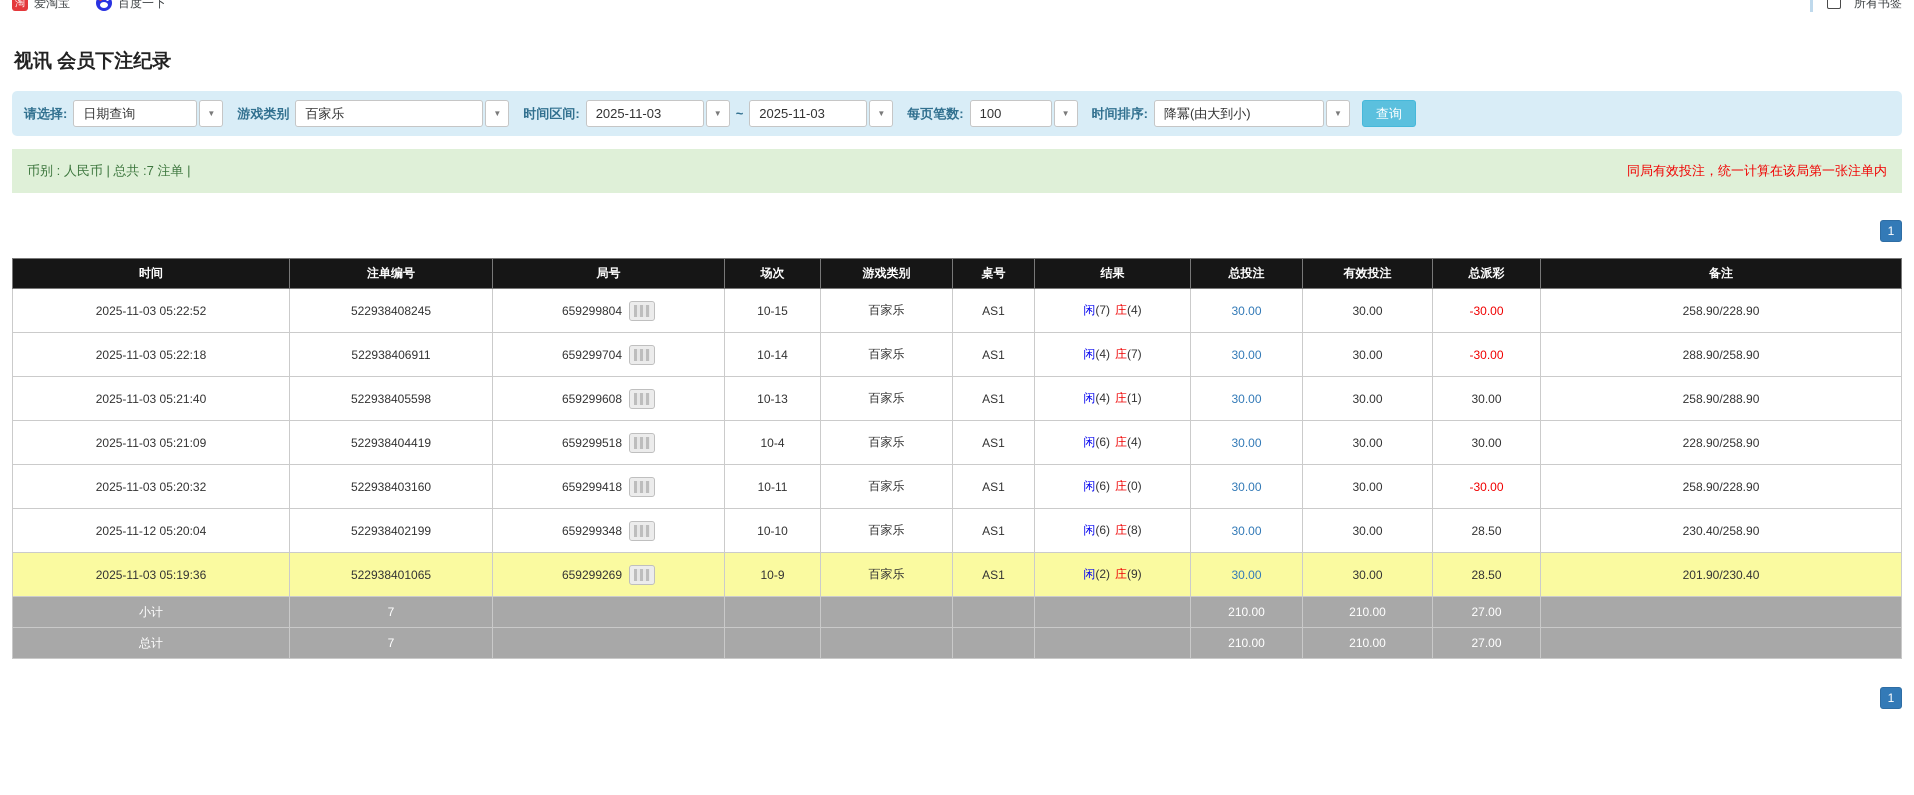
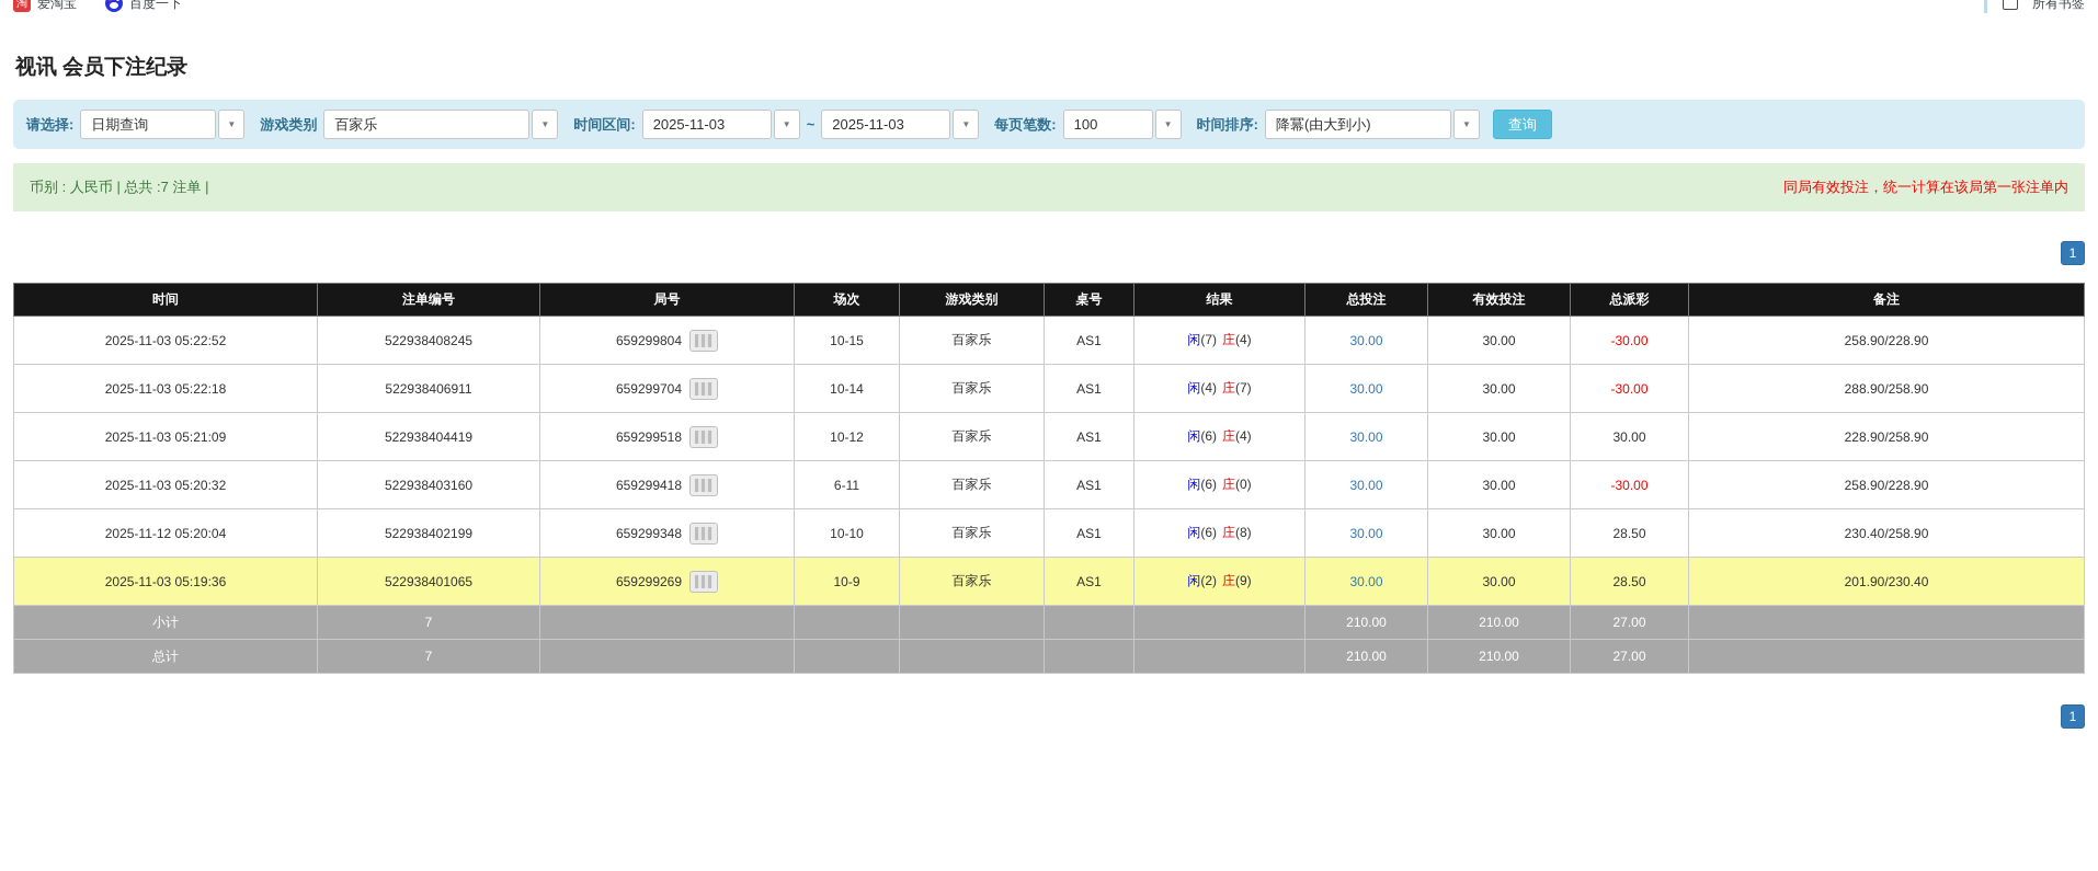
  淘
  爱淘宝
  百度一下
  所有书签
  视讯 会员下注纪录
  请选择:
  日期查询
  ▼
  游戏类别
  百家乐
  ▼
  时间区间:
  2025-11-03
  ▼
  ~
  2025-11-03
  ▼
  每页笔数:
  100
  ▼
  时间排序:
  降冪(由大到小)
  ▼
  查询
  币别 : 人民币 | 总共 :7 注单 |
  同局有效投注，统一计算在该局第一张注单内
  1
  时间	注单编号	局号	场次	游戏类别	桌号	结果	总投注	有效投注	总派彩	备注
  2025-11-03 05:22:52	522938408245	659299804	10-15	百家乐	AS1	闲(7) 庄(4)	30.00	30.00	-30.00	258.90/228.90
  2025-11-03 05:22:18	522938406911	659299704	10-14	百家乐	AS1	闲(4) 庄(7)	30.00	30.00	-30.00	288.90/258.90
- 2025-11-03 05:21:40	522938405598	659299608	10-13	百家乐	AS1	闲(4) 庄(1)	30.00	30.00	30.00	258.90/288.90
- 2025-11-03 05:21:09	522938404419	659299518	10-4	百家乐	AS1	闲(6) 庄(4)	30.00	30.00	30.00	228.90/258.90
+ 2025-11-03 05:21:09	522938404419	659299518	10-12	百家乐	AS1	闲(6) 庄(4)	30.00	30.00	30.00	228.90/258.90
- 2025-11-03 05:20:32	522938403160	659299418	10-11	百家乐	AS1	闲(6) 庄(0)	30.00	30.00	-30.00	258.90/228.90
+ 2025-11-03 05:20:32	522938403160	659299418	6-11	百家乐	AS1	闲(6) 庄(0)	30.00	30.00	-30.00	258.90/228.90
  2025-11-12 05:20:04	522938402199	659299348	10-10	百家乐	AS1	闲(6) 庄(8)	30.00	30.00	28.50	230.40/258.90
  2025-11-03 05:19:36	522938401065	659299269	10-9	百家乐	AS1	闲(2) 庄(9)	30.00	30.00	28.50	201.90/230.40
  小计	7						210.00	210.00	27.00
  总计	7						210.00	210.00	27.00
  1
